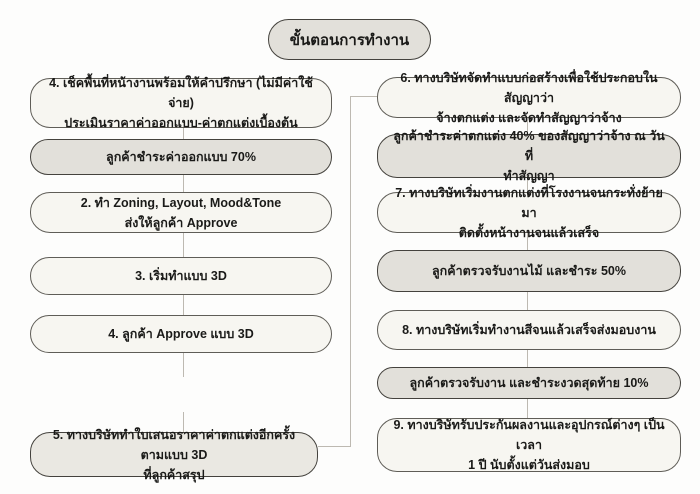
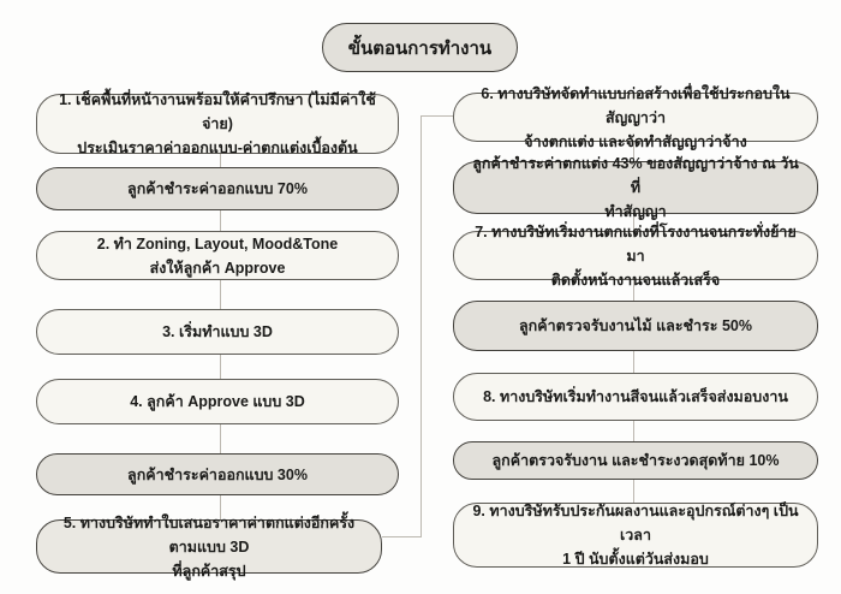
  ขั้นตอนการทำงาน
- 4. เช็คพื้นที่หน้างานพร้อมให้คำปรึกษา (ไม่มีค่าใช้จ่าย)
+ 1. เช็คพื้นที่หน้างานพร้อมให้คำปรึกษา (ไม่มีค่าใช้จ่าย)
  ประเมินราคาค่าออกแบบ-ค่าตกแต่งเบื้องต้น
  ลูกค้าชำระค่าออกแบบ 70%
  2. ทำ Zoning, Layout, Mood&Tone
  ส่งให้ลูกค้า Approve
  3. เริ่มทำแบบ 3D
  4. ลูกค้า Approve แบบ 3D
+ ลูกค้าชำระค่าออกแบบ 30%
  5. ทางบริษัททำใบเสนอราคาค่าตกแต่งอีกครั้งตามแบบ 3D
  ที่ลูกค้าสรุป
  6. ทางบริษัทจัดทำแบบก่อสร้างเพื่อใช้ประกอบในสัญญาว่า
  จ้างตกแต่ง และจัดทำสัญญาว่าจ้าง
- ลูกค้าชำระค่าตกแต่ง 40% ของสัญญาว่าจ้าง ณ วันที่
+ ลูกค้าชำระค่าตกแต่ง 43% ของสัญญาว่าจ้าง ณ วันที่
  ทำสัญญา
  7. ทางบริษัทเริ่มงานตกแต่งที่โรงงานจนกระทั่งย้ายมา
  ติดตั้งหน้างานจนแล้วเสร็จ
  ลูกค้าตรวจรับงานไม้ และชำระ 50%
  8. ทางบริษัทเริ่มทำงานสีจนแล้วเสร็จส่งมอบงาน
  ลูกค้าตรวจรับงาน และชำระงวดสุดท้าย 10%
  9. ทางบริษัทรับประกันผลงานและอุปกรณ์ต่างๆ เป็นเวลา
  1 ปี นับตั้งแต่วันส่งมอบ
